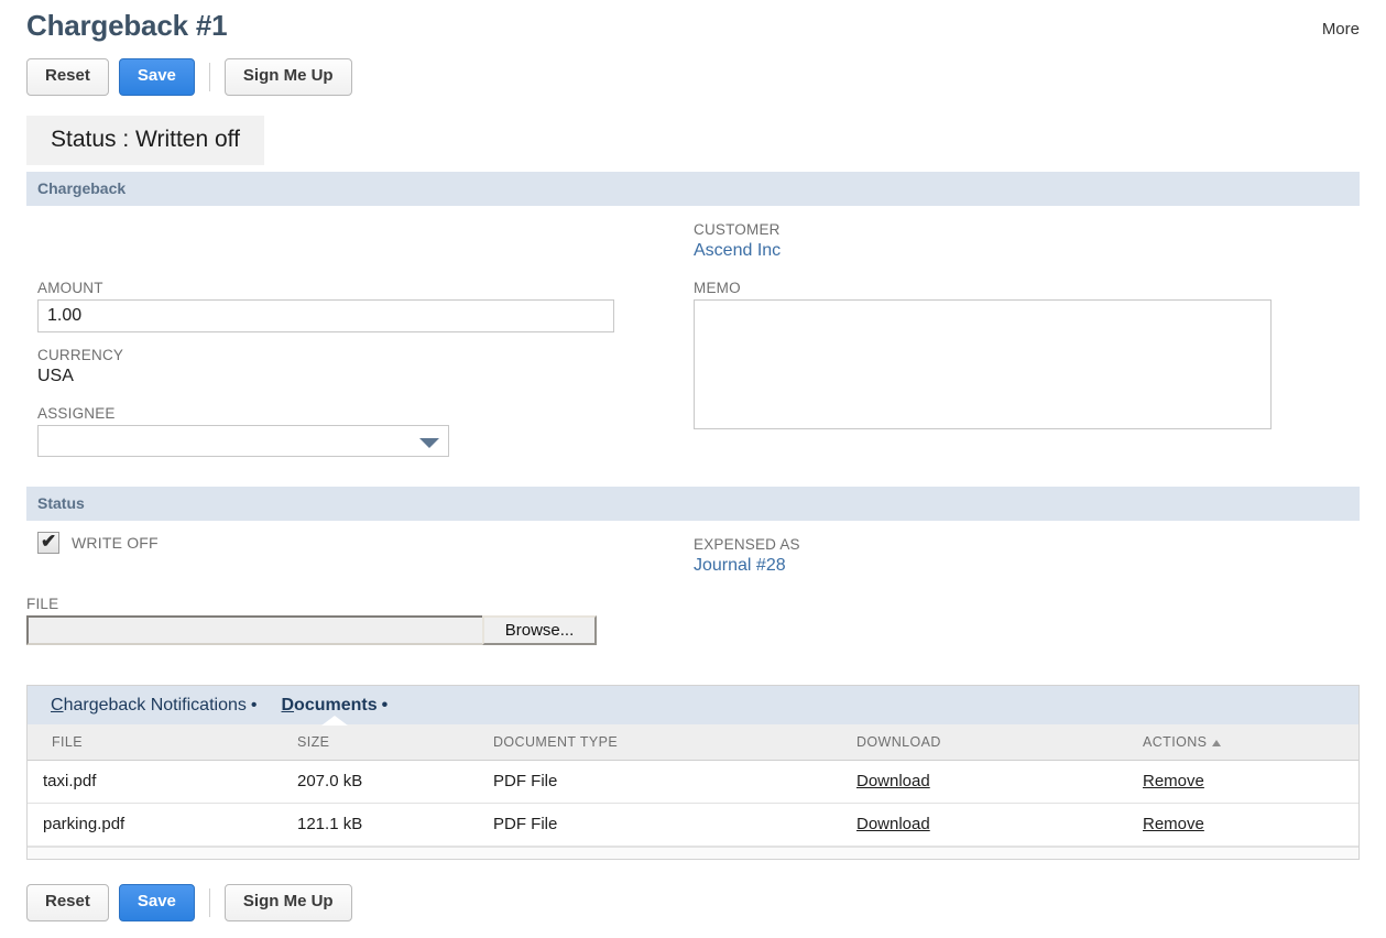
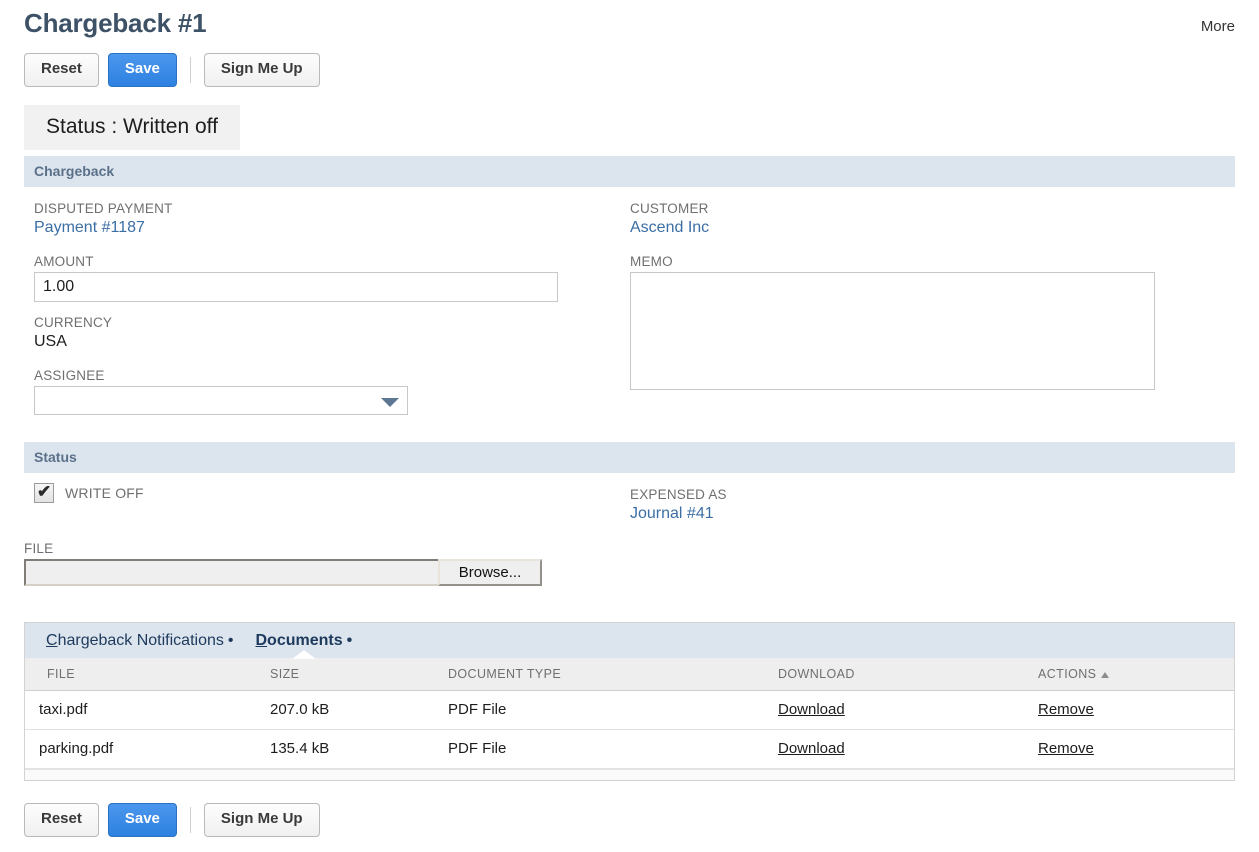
  Chargeback #1
  More
  Reset
  Save
  Sign Me Up
  Status : Written off
  Chargeback
+ DISPUTED PAYMENT
+ Payment #1187
  AMOUNT
  1.00
  CURRENCY
  USA
  ASSIGNEE
  CUSTOMER
  Ascend Inc
  MEMO
  Status
  ✔
  WRITE OFF
  EXPENSED AS
- Journal #28
+ Journal #41
  FILE
  Browse...
  Chargeback Notifications •
  Documents •
  FILE	SIZE	DOCUMENT TYPE	DOWNLOAD	ACTIONS
  taxi.pdf	207.0 kB	PDF File	Download	Remove
- parking.pdf	121.1 kB	PDF File	Download	Remove
+ parking.pdf	135.4 kB	PDF File	Download	Remove
  Reset
  Save
  Sign Me Up
